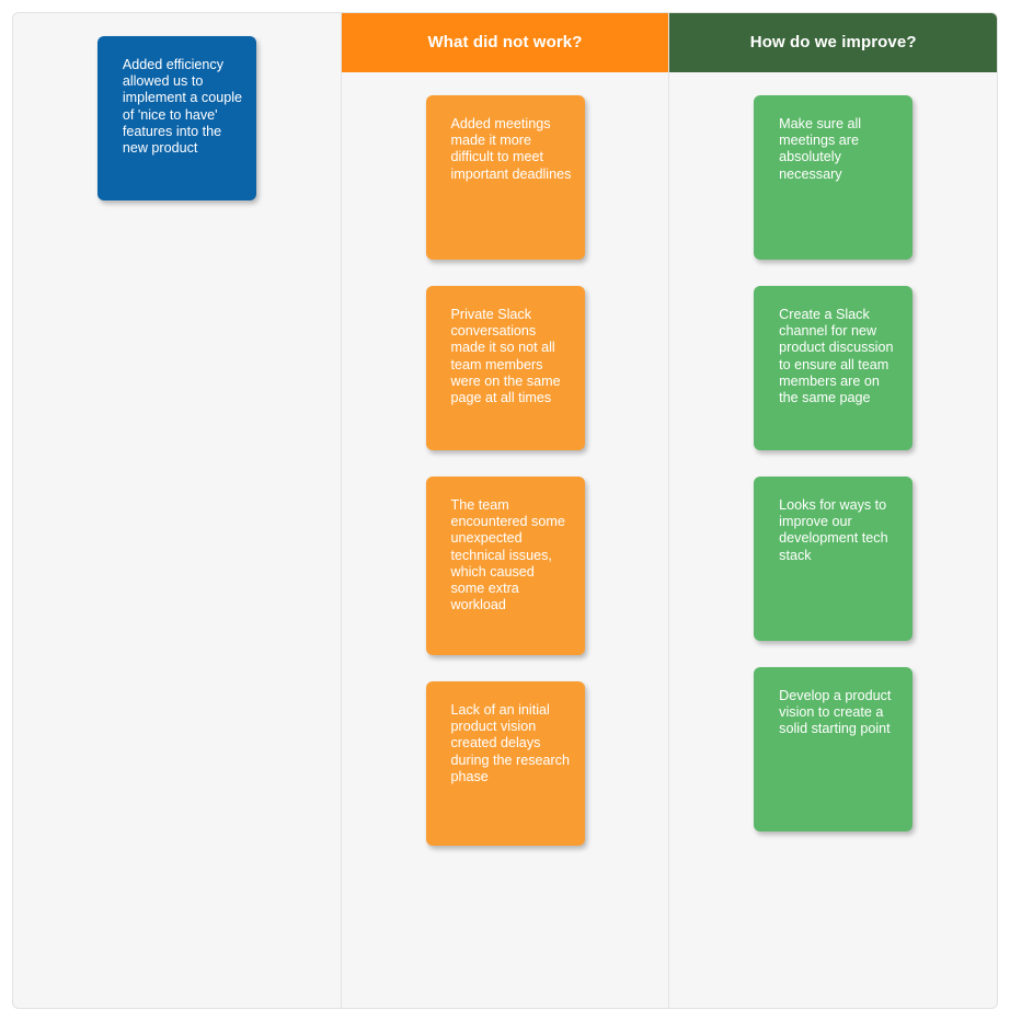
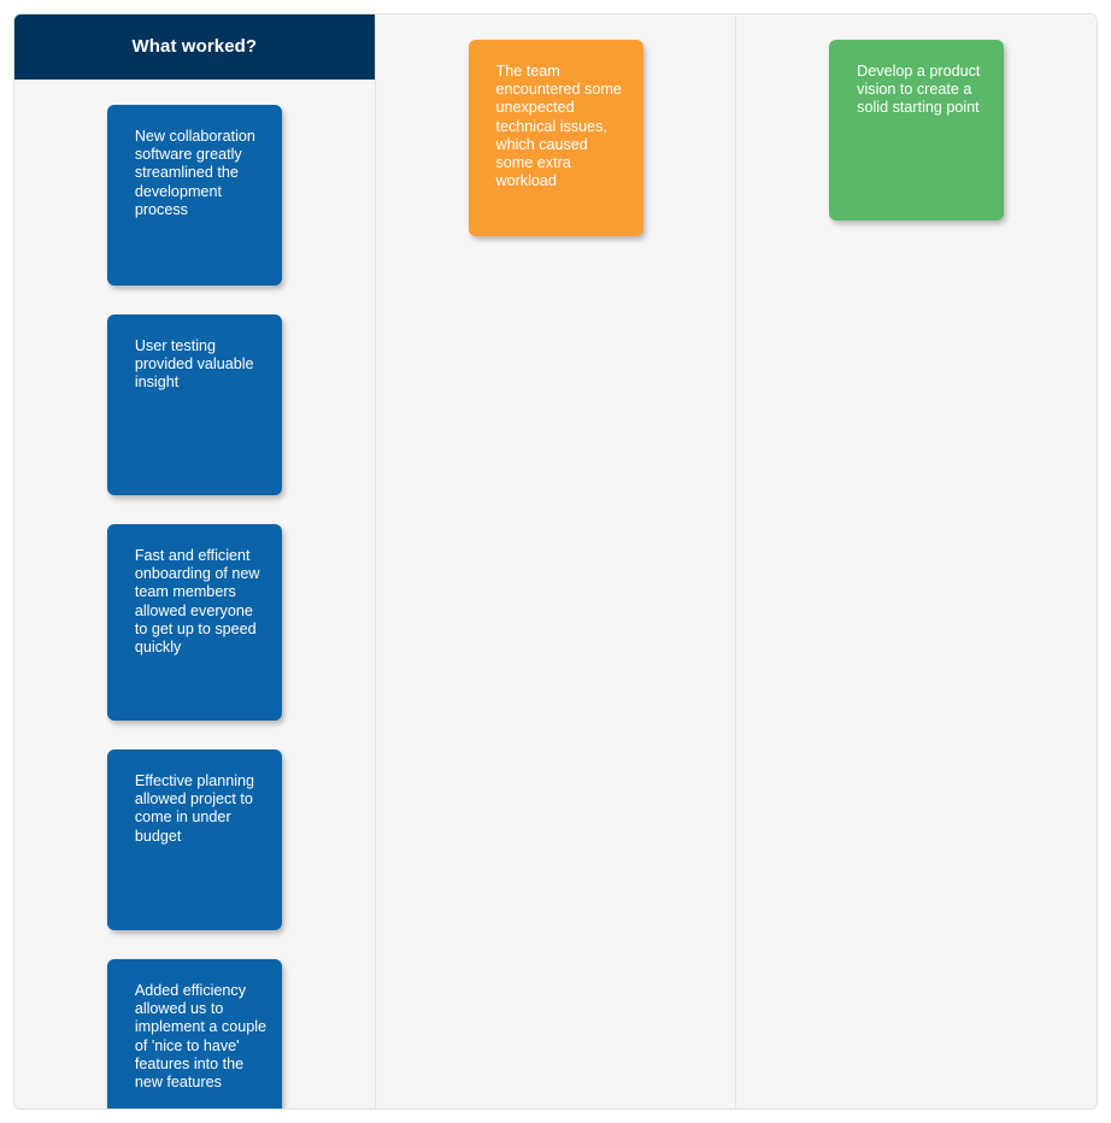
+ What worked?
+ New collaboration software greatly streamlined the development process
+ User testing provided valuable insight
+ Fast and efficient onboarding of new team members allowed everyone to get up to speed quickly
+ Effective planning allowed project to come in under budget
- Added efficiency allowed us to implement a couple of 'nice to have' features into the new product
+ Added efficiency allowed us to implement a couple of 'nice to have' features into the new features
- What did not work?
- Added meetings made it more difficult to meet important deadlines
- Private Slack conversations made it so not all team members were on the same page at all times
  The team encountered some unexpected technical issues, which caused some extra workload
- Lack of an initial product vision created delays during the research phase
- How do we improve?
- Make sure all meetings are absolutely necessary
- Create a Slack channel for new product discussion to ensure all team members are on the same page
- Looks for ways to improve our development tech stack
  Develop a product vision to create a solid starting point
